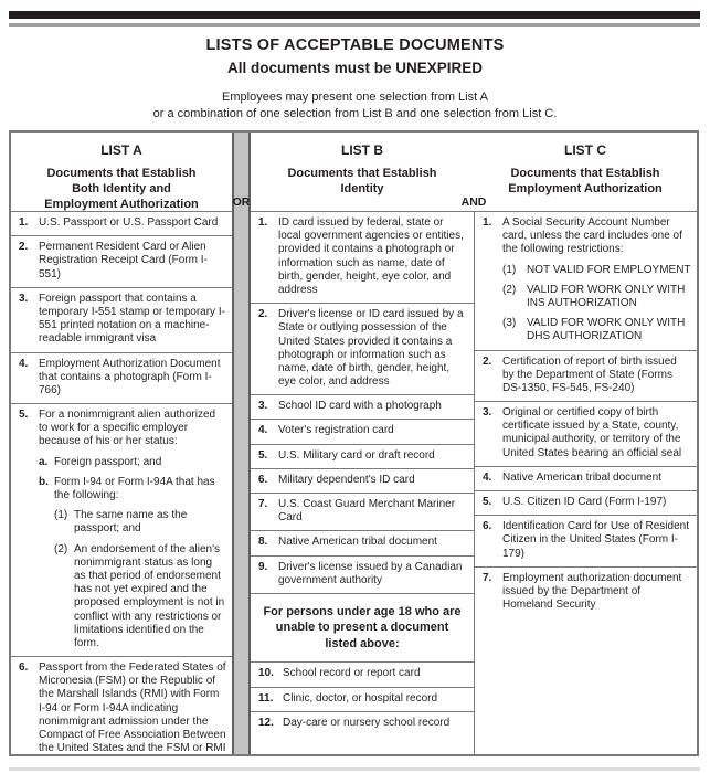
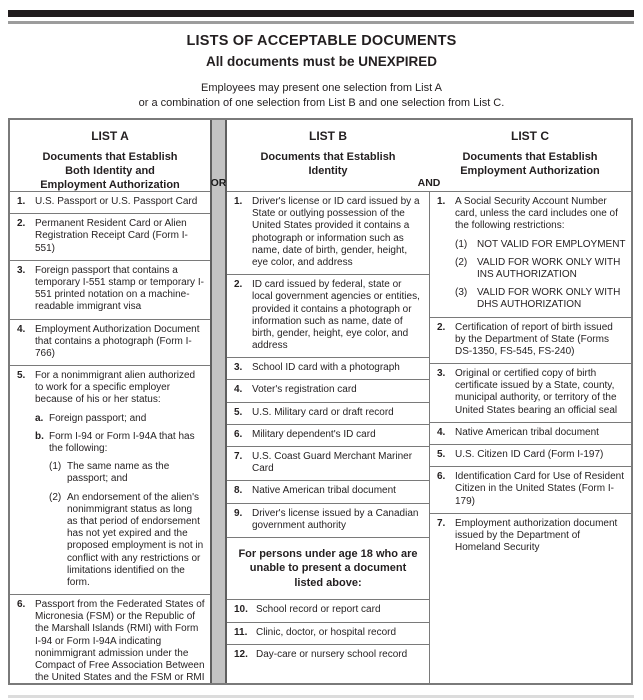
  LISTS OF ACCEPTABLE DOCUMENTS
  All documents must be UNEXPIRED
  Employees may present one selection from List A
  or a combination of one selection from List B and one selection from List C.
  LIST A
  Documents that Establish
  Both Identity and
  Employment Authorization
  1.
  U.S. Passport or U.S. Passport Card
  2.
  Permanent Resident Card or Alien Registration Receipt Card (Form I-551)
  3.
  Foreign passport that contains a temporary I-551 stamp or temporary I-551 printed notation on a machine-readable immigrant visa
  4.
  Employment Authorization Document that contains a photograph (Form I-766)
  5.
  For a nonimmigrant alien authorized to work for a specific employer because of his or her status:
  a.
  Foreign passport; and
  b.
  Form I-94 or Form I-94A that has the following:
  (1)
  The same name as the passport; and
  (2)
  An endorsement of the alien's nonimmigrant status as long as that period of endorsement has not yet expired and the proposed employment is not in conflict with any restrictions or limitations identified on the form.
  6.
  Passport from the Federated States of Micronesia (FSM) or the Republic of the Marshall Islands (RMI) with Form I-94 or Form I-94A indicating nonimmigrant admission under the Compact of Free Association Between the United States and the FSM or RMI
  OR
  LIST B
  Documents that Establish
  Identity
  LIST C
  Documents that Establish
  Employment Authorization
  AND
  1.
- ID card issued by federal, state or local government agencies or entities, provided it contains a photograph or information such as name, date of birth, gender, height, eye color, and address
+ Driver's license or ID card issued by a State or outlying possession of the United States provided it contains a photograph or information such as name, date of birth, gender, height, eye color, and address
  2.
- Driver's license or ID card issued by a State or outlying possession of the United States provided it contains a photograph or information such as name, date of birth, gender, height, eye color, and address
+ ID card issued by federal, state or local government agencies or entities, provided it contains a photograph or information such as name, date of birth, gender, height, eye color, and address
  3.
  School ID card with a photograph
  4.
  Voter's registration card
  5.
  U.S. Military card or draft record
  6.
  Military dependent's ID card
  7.
  U.S. Coast Guard Merchant Mariner Card
  8.
  Native American tribal document
  9.
  Driver's license issued by a Canadian government authority
  For persons under age 18 who are
  unable to present a document
  listed above:
  10.
  School record or report card
  11.
  Clinic, doctor, or hospital record
  12.
  Day-care or nursery school record
  1.
  A Social Security Account Number card, unless the card includes one of the following restrictions:
  (1)
  NOT VALID FOR EMPLOYMENT
  (2)
  VALID FOR WORK ONLY WITH INS AUTHORIZATION
  (3)
  VALID FOR WORK ONLY WITH DHS AUTHORIZATION
  2.
  Certification of report of birth issued by the Department of State (Forms DS-1350, FS-545, FS-240)
  3.
  Original or certified copy of birth certificate issued by a State, county, municipal authority, or territory of the United States bearing an official seal
  4.
  Native American tribal document
  5.
  U.S. Citizen ID Card (Form I-197)
  6.
  Identification Card for Use of Resident Citizen in the United States (Form I-179)
  7.
  Employment authorization document issued by the Department of Homeland Security
